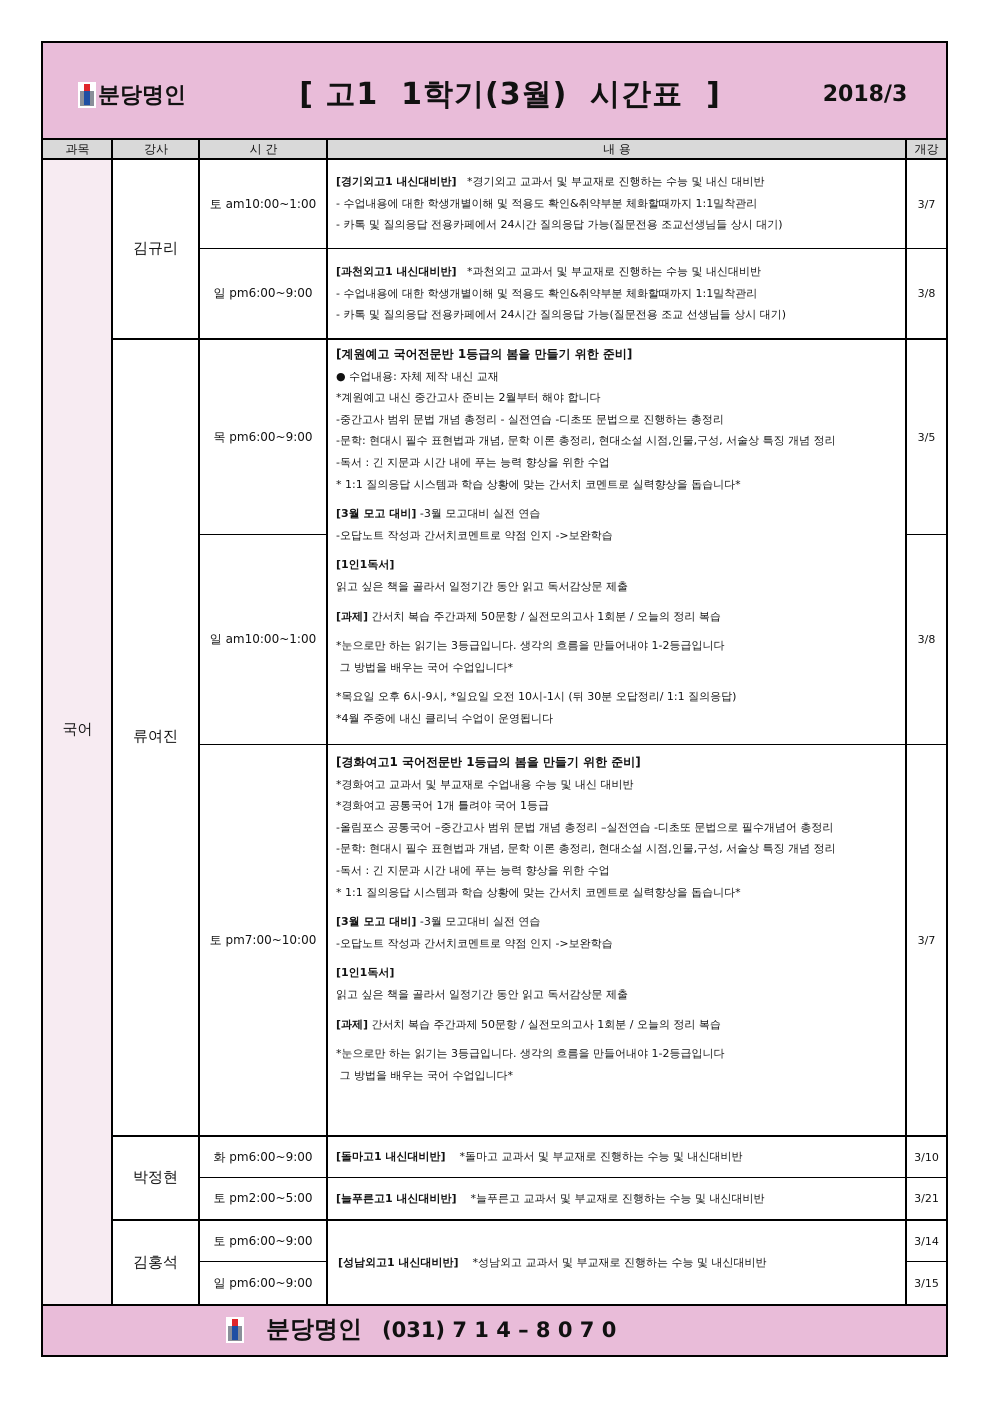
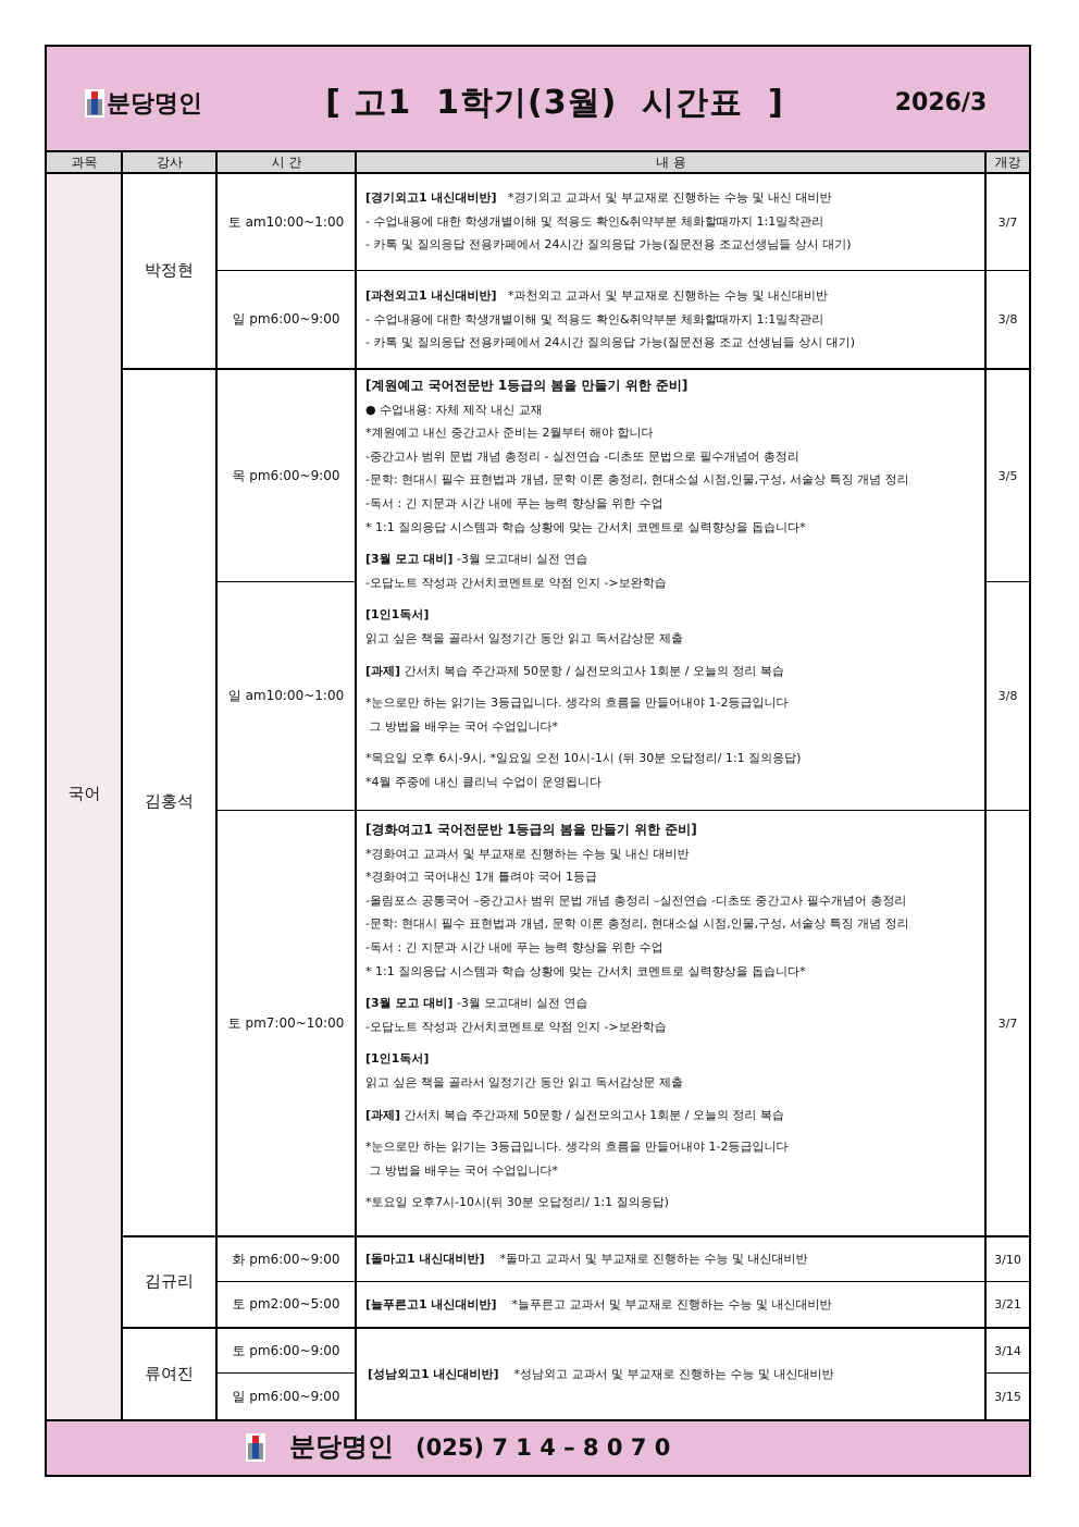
  분당명인
  [ 고1 1학기(3월) 시간표 ]
- 2018/3
+ 2026/3
  과목
  강사
  시 간
  내 용
  개강
  국어
- 김규리
+ 박정현
  토 am10:00~1:00
  [경기외고1 내신대비반] *경기외고 교과서 및 부교재로 진행하는 수능 및 내신 대비반
  - 수업내용에 대한 학생개별이해 및 적용도 확인&취약부분 체화할때까지 1:1밀착관리
  - 카톡 및 질의응답 전용카페에서 24시간 질의응답 가능(질문전용 조교선생님들 상시 대기)
  3/7
  일 pm6:00~9:00
  [과천외고1 내신대비반] *과천외고 교과서 및 부교재로 진행하는 수능 및 내신대비반
  - 수업내용에 대한 학생개별이해 및 적용도 확인&취약부분 체화할때까지 1:1밀착관리
  - 카톡 및 질의응답 전용카페에서 24시간 질의응답 가능(질문전용 조교 선생님들 상시 대기)
  3/8
- 류여진
+ 김홍석
  목 pm6:00~9:00
  3/5
  일 am10:00~1:00
  3/8
  토 pm7:00~10:00
  3/7
  [계원예고 국어전문반 1등급의 봄을 만들기 위한 준비]
  ● 수업내용: 자체 제작 내신 교재
  *계원예고 내신 중간고사 준비는 2월부터 해야 합니다
- -중간고사 범위 문법 개념 총정리 - 실전연습 -디초또 문법으로 진행하는 총정리
+ -중간고사 범위 문법 개념 총정리 - 실전연습 -디초또 문법으로 필수개념어 총정리
  -문학: 현대시 필수 표현법과 개념, 문학 이론 총정리, 현대소설 시점,인물,구성, 서술상 특징 개념 정리
  -독서 : 긴 지문과 시간 내에 푸는 능력 향상을 위한 수업
  * 1:1 질의응답 시스템과 학습 상황에 맞는 간서치 코멘트로 실력향상을 돕습니다*
  [3월 모고 대비] -3월 모고대비 실전 연습
  -오답노트 작성과 간서치코멘트로 약점 인지 ->보완학습
  [1인1독서]
  읽고 싶은 책을 골라서 일정기간 동안 읽고 독서감상문 제출
  [과제] 간서치 복습 주간과제 50문항 / 실전모의고사 1회분 / 오늘의 정리 복습
  *눈으로만 하는 읽기는 3등급입니다. 생각의 흐름을 만들어내야 1-2등급입니다
  그 방법을 배우는 국어 수업입니다*
  *목요일 오후 6시-9시, *일요일 오전 10시-1시 (뒤 30분 오답정리/ 1:1 질의응답)
  *4월 주중에 내신 클리닉 수업이 운영됩니다
  [경화여고1 국어전문반 1등급의 봄을 만들기 위한 준비]
- *경화여고 교과서 및 부교재로 수업내용 수능 및 내신 대비반
+ *경화여고 교과서 및 부교재로 진행하는 수능 및 내신 대비반
- *경화여고 공통국어 1개 틀려야 국어 1등급
+ *경화여고 국어내신 1개 틀려야 국어 1등급
- -올림포스 공통국어 –중간고사 범위 문법 개념 총정리 –실전연습 -디초또 문법으로 필수개념어 총정리
+ -올림포스 공통국어 –중간고사 범위 문법 개념 총정리 –실전연습 -디초또 중간고사 필수개념어 총정리
  -문학: 현대시 필수 표현법과 개념, 문학 이론 총정리, 현대소설 시점,인물,구성, 서술상 특징 개념 정리
  -독서 : 긴 지문과 시간 내에 푸는 능력 향상을 위한 수업
  * 1:1 질의응답 시스템과 학습 상황에 맞는 간서치 코멘트로 실력향상을 돕습니다*
  [3월 모고 대비] -3월 모고대비 실전 연습
  -오답노트 작성과 간서치코멘트로 약점 인지 ->보완학습
  [1인1독서]
  읽고 싶은 책을 골라서 일정기간 동안 읽고 독서감상문 제출
  [과제] 간서치 복습 주간과제 50문항 / 실전모의고사 1회분 / 오늘의 정리 복습
  *눈으로만 하는 읽기는 3등급입니다. 생각의 흐름을 만들어내야 1-2등급입니다
  그 방법을 배우는 국어 수업입니다*
+ *토요일 오후7시-10시(뒤 30분 오답정리/ 1:1 질의응답)
- 박정현
+ 김규리
  화 pm6:00~9:00
  [돌마고1 내신대비반] *돌마고 교과서 및 부교재로 진행하는 수능 및 내신대비반
  3/10
  토 pm2:00~5:00
  [늘푸른고1 내신대비반] *늘푸른고 교과서 및 부교재로 진행하는 수능 및 내신대비반
  3/21
- 김홍석
+ 류여진
  토 pm6:00~9:00
  일 pm6:00~9:00
  [성남외고1 내신대비반] *성남외고 교과서 및 부교재로 진행하는 수능 및 내신대비반
  3/14
  3/15
  분당명인
- (031) 7 1 4 – 8 0 7 0
+ (025) 7 1 4 – 8 0 7 0
